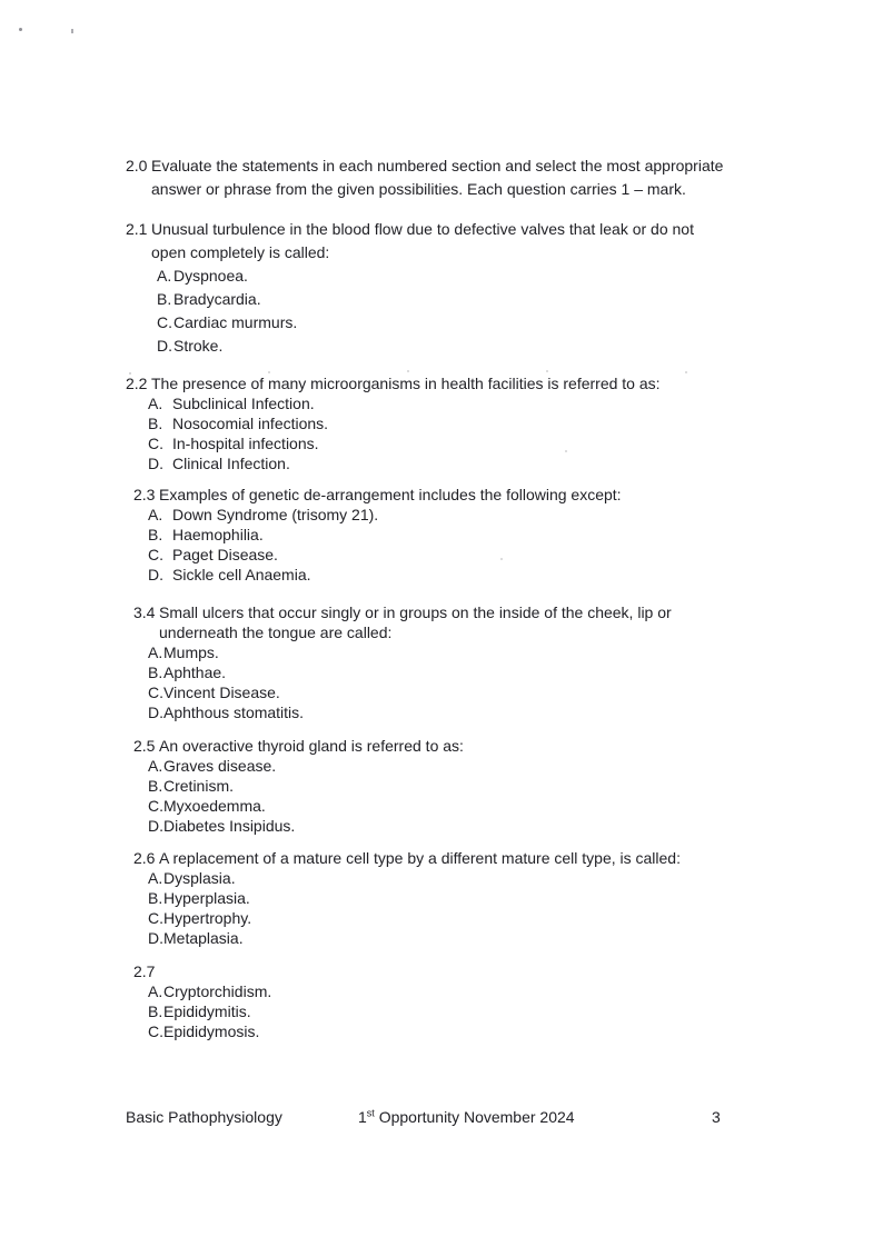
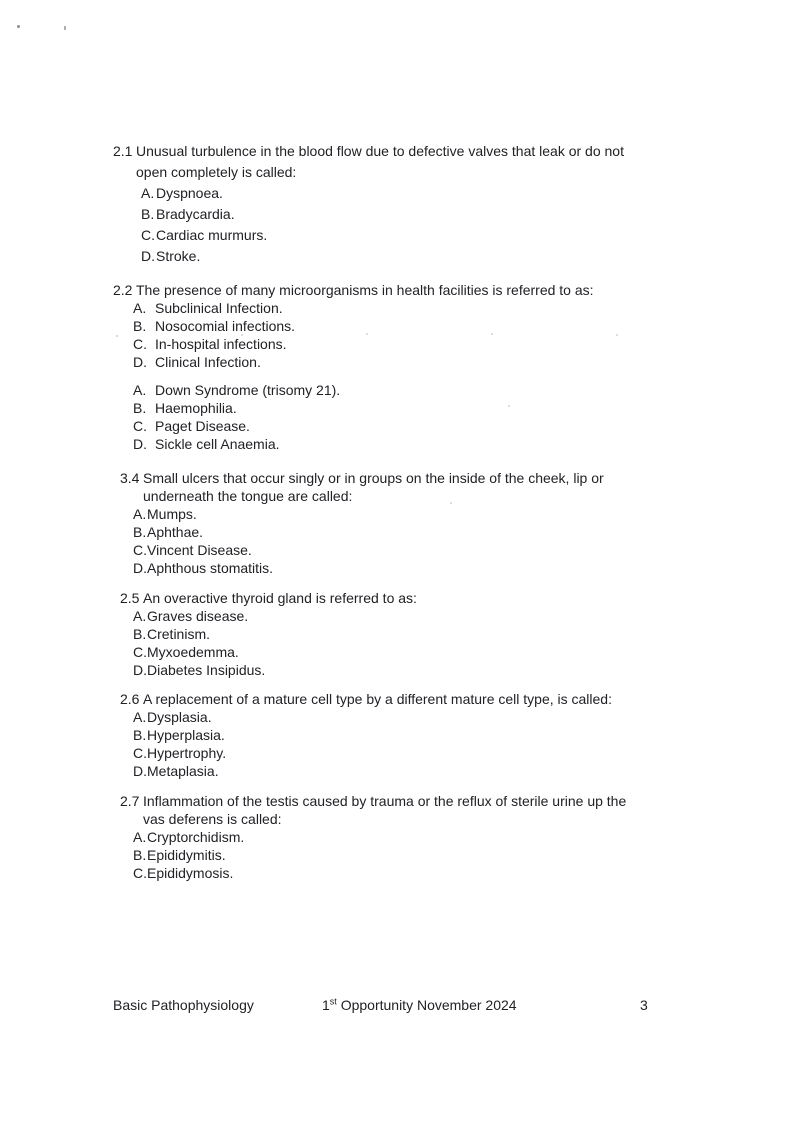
- 2.0
- Evaluate the statements in each numbered section and select the most appropriate answer or phrase from the given possibilities. Each question carries 1 – mark.
  2.1
  Unusual turbulence in the blood flow due to defective valves that leak or do not open completely is called:
  A.
  Dyspnoea.
  B.
  Bradycardia.
  C.
  Cardiac murmurs.
  D.
  Stroke.
  2.2
  The presence of many microorganisms in health facilities is referred to as:
  A.
  Subclinical Infection.
  B.
  Nosocomial infections.
  C.
  In-hospital infections.
  D.
  Clinical Infection.
- 2.3
- Examples of genetic de-arrangement includes the following except:
  A.
  Down Syndrome (trisomy 21).
  B.
  Haemophilia.
  C.
  Paget Disease.
  D.
  Sickle cell Anaemia.
  3.4
  Small ulcers that occur singly or in groups on the inside of the cheek, lip or underneath the tongue are called:
  A.
  Mumps.
  B.
  Aphthae.
  C.
  Vincent Disease.
  D.
  Aphthous stomatitis.
  2.5
  An overactive thyroid gland is referred to as:
  A.
  Graves disease.
  B.
  Cretinism.
  C.
  Myxoedemma.
  D.
  Diabetes Insipidus.
  2.6
  A replacement of a mature cell type by a different mature cell type, is called:
  A.
  Dysplasia.
  B.
  Hyperplasia.
  C.
  Hypertrophy.
  D.
  Metaplasia.
  2.7
+ Inflammation of the testis caused by trauma or the reflux of sterile urine up the vas deferens is called:
  A.
  Cryptorchidism.
  B.
  Epididymitis.
  C.
  Epididymosis.
  Basic Pathophysiology
  1st Opportunity November 2024
  3
